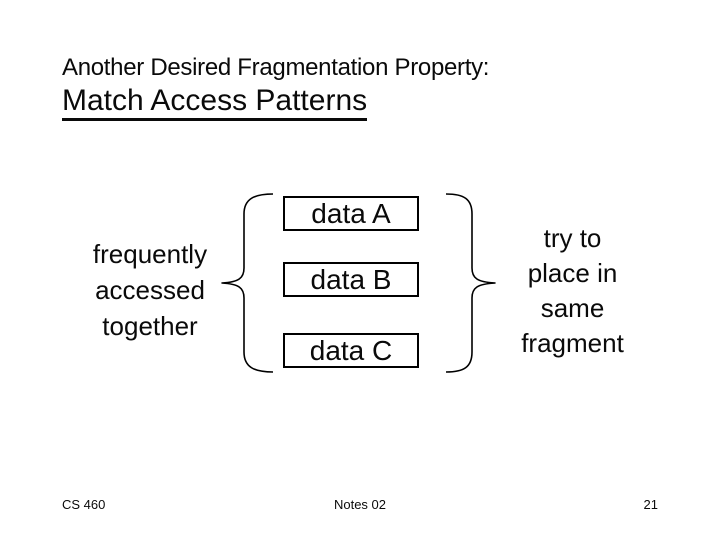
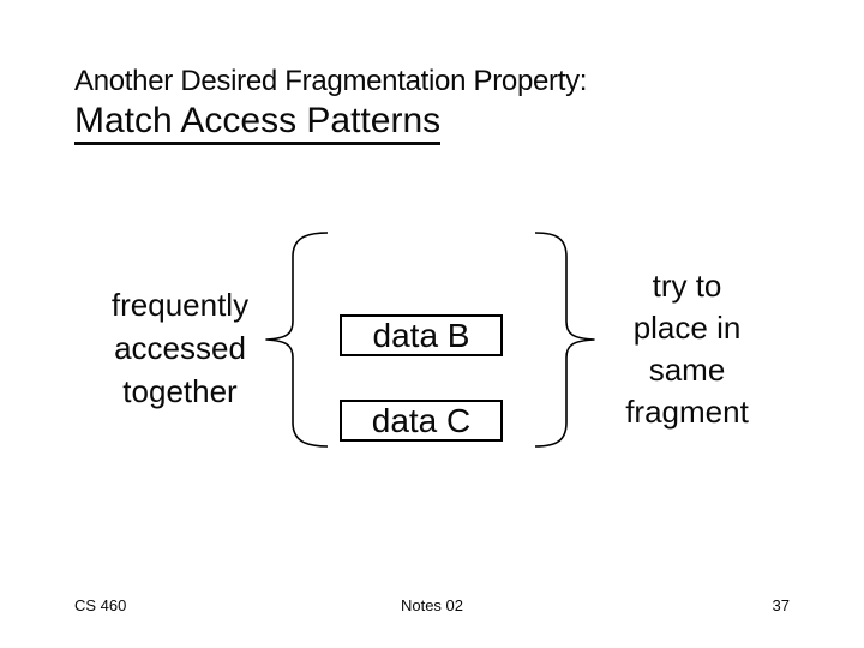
  Another Desired Fragmentation Property:
  Match Access Patterns
  frequently
  accessed
  together
- data A
  data B
  data C
  try to
  place in
  same
  fragment
  CS 460
  Notes 02
- 21
+ 37
